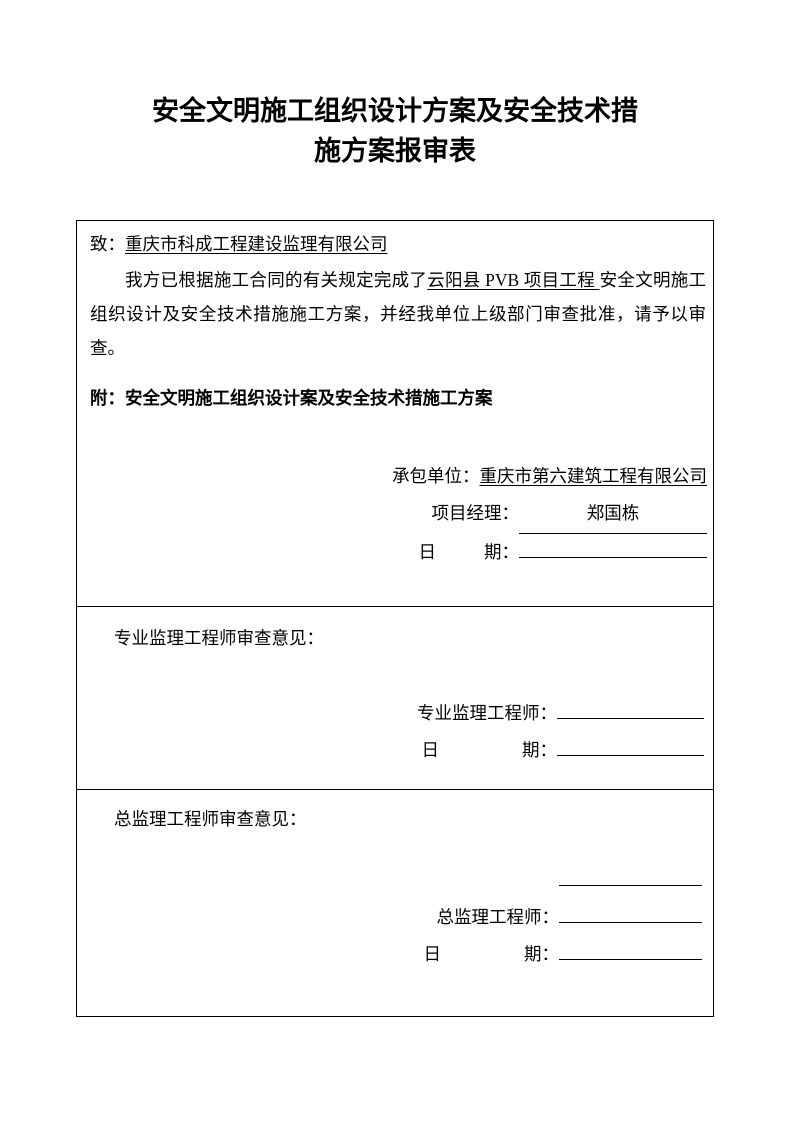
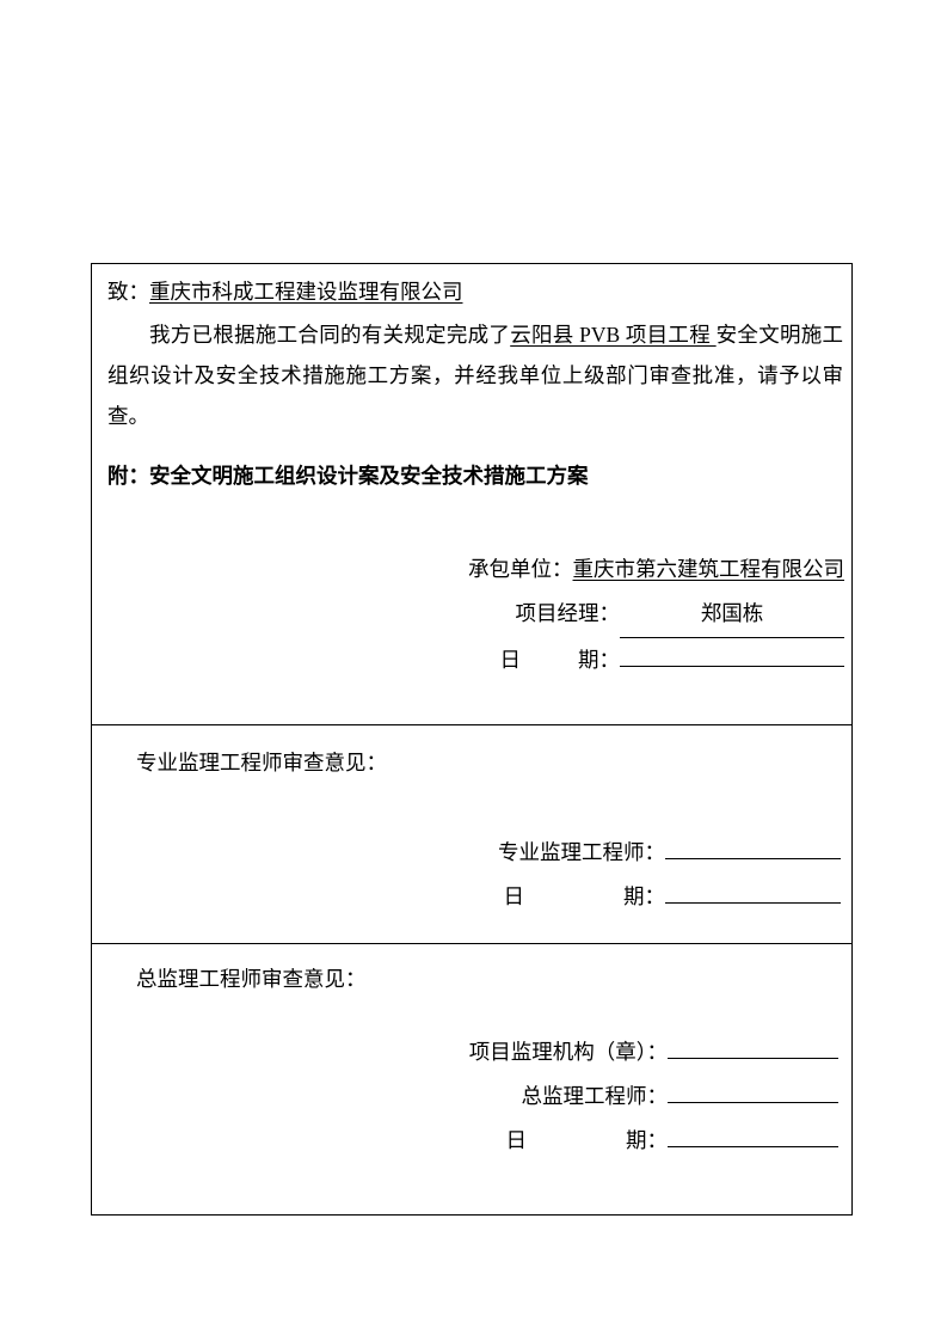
- 安全文明施工组织设计方案及安全技术措
- 施方案报审表
  致：重庆市科成工程建设监理有限公司
  我方已根据施工合同的有关规定完成了云阳县 PVB 项目工程 安全文明施工组织设计及安全技术措施施工方案，并经我单位上级部门审查批准，请予以审查。
  附：安全文明施工组织设计案及安全技术措施工方案
  承包单位：重庆市第六建筑工程有限公司
  项目经理： 郑国栋
  日 期：
  专业监理工程师审查意见：
  专业监理工程师：
  日 期：
  总监理工程师审查意见：
+ 项目监理机构（章）：
  总监理工程师：
  日 期：
